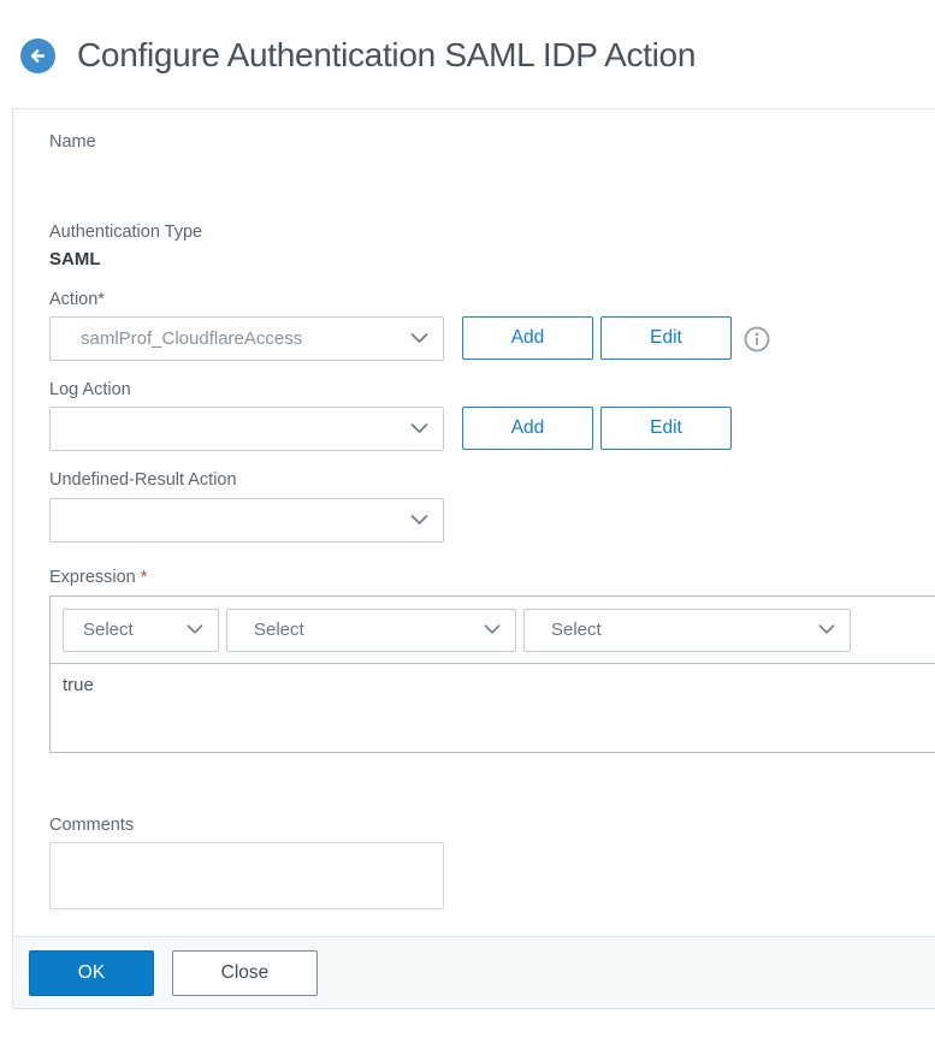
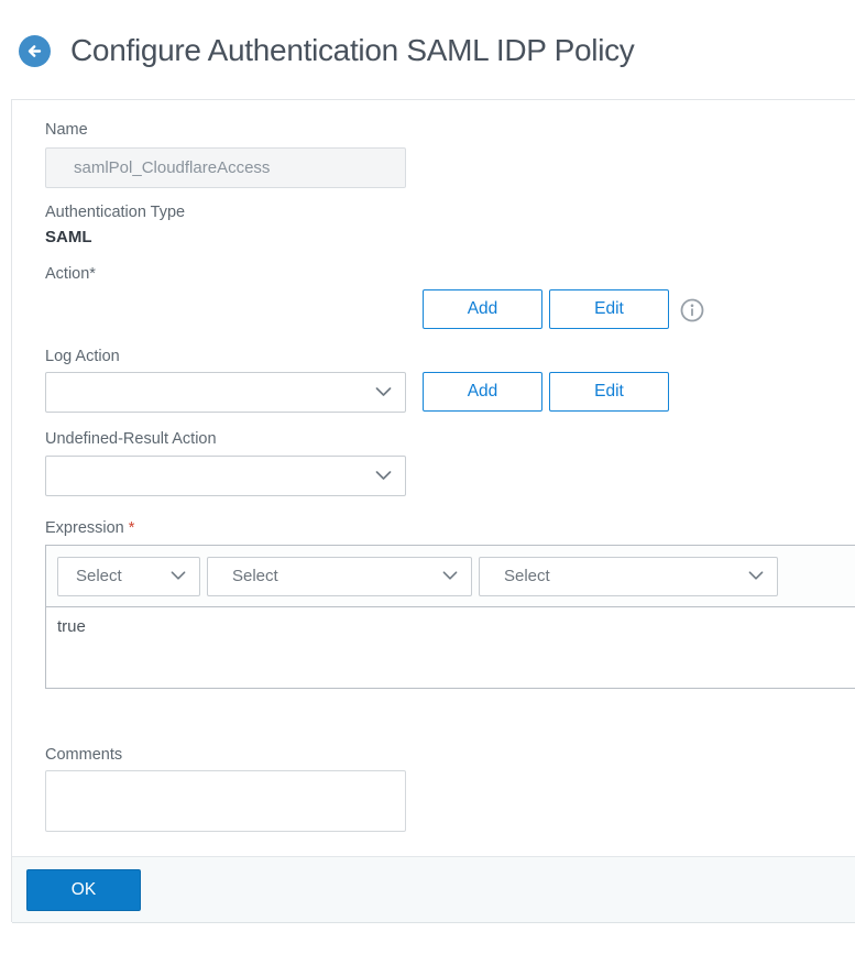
- Configure Authentication SAML IDP Action
+ Configure Authentication SAML IDP Policy
  Name
+ samlPol_CloudflareAccess
  Authentication Type
  SAML
  Action*
- samlProf_CloudflareAccess
  Add
  Edit
  Log Action
  Add
  Edit
  Undefined-Result Action
  Expression *
  Select
  Select
  Select
  true
  Comments
  OK
- Close
